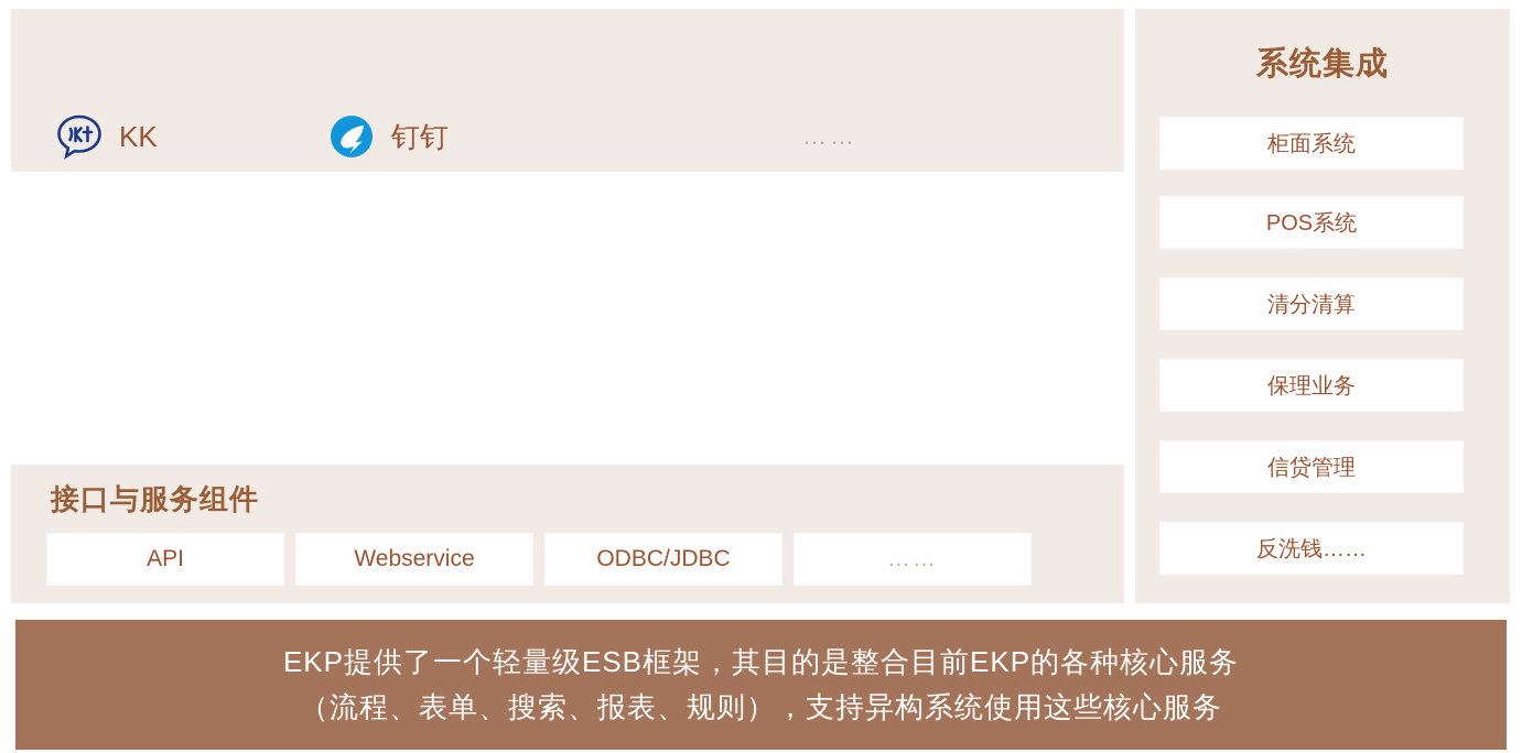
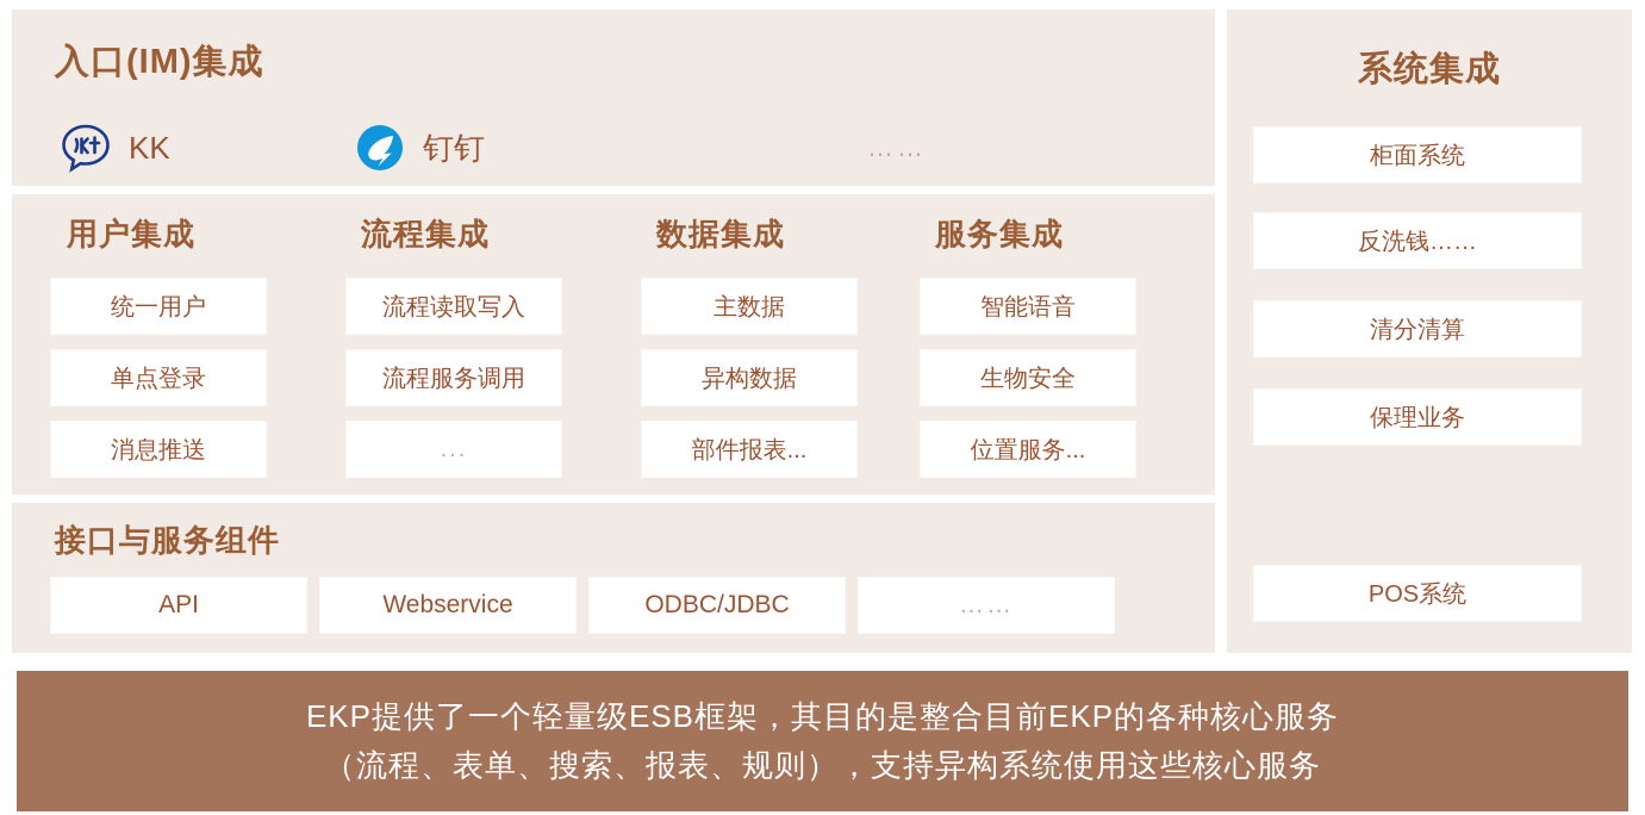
+ 入口(IM)集成
  KK
  钉钉
  ……
+ 用户集成
+ 统一用户
+ 单点登录
+ 消息推送
+ 流程集成
+ 流程读取写入
+ 流程服务调用
+ ...
+ 数据集成
+ 主数据
+ 异构数据
+ 部件报表...
+ 服务集成
+ 智能语音
+ 生物安全
+ 位置服务...
  接口与服务组件
  API
  Webservice
  ODBC/JDBC
  ……
  系统集成
  柜面系统
- POS系统
+ 反洗钱……
  清分清算
  保理业务
- 信贷管理
- 反洗钱……
+ POS系统
  EKP提供了一个轻量级ESB框架，其目的是整合目前EKP的各种核心服务
  （流程、表单、搜索、报表、规则），支持异构系统使用这些核心服务
